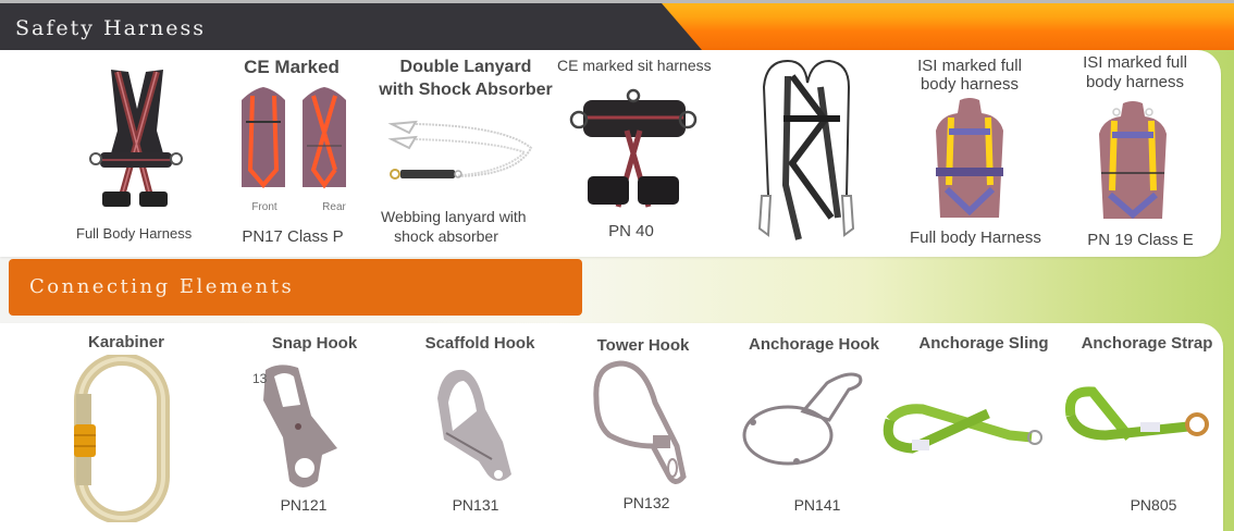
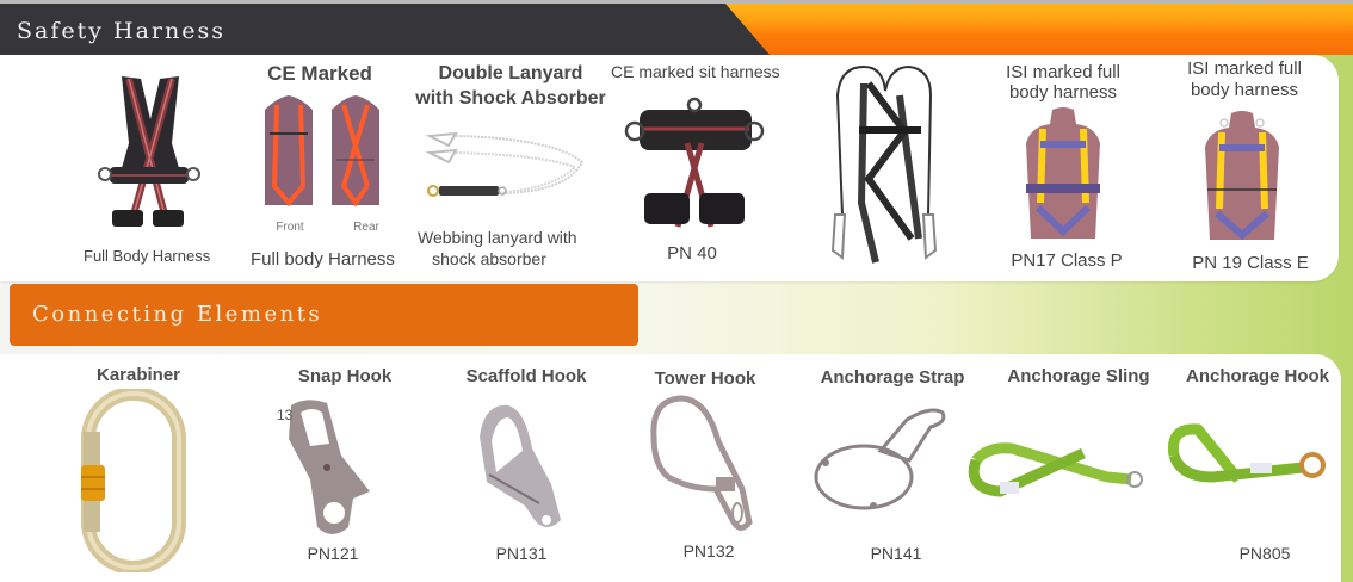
  Safety Harness
  Full Body Harness
  CE Marked
  Front
  Rear
- PN17 Class P
+ Full body Harness
  Double Lanyard
  with Shock Absorber
  Webbing lanyard with
  shock absorber
  CE marked sit harness
  PN 40
  ISI marked full
  body harness
- Full body Harness
+ PN17 Class P
  ISI marked full
  body harness
  PN 19 Class E
  Connecting Elements
  Karabiner
  Snap Hook
  13
  PN121
  Scaffold Hook
  PN131
  Tower Hook
  PN132
- Anchorage Hook
+ Anchorage Strap
  PN141
  Anchorage Sling
- Anchorage Strap
+ Anchorage Hook
  PN805
